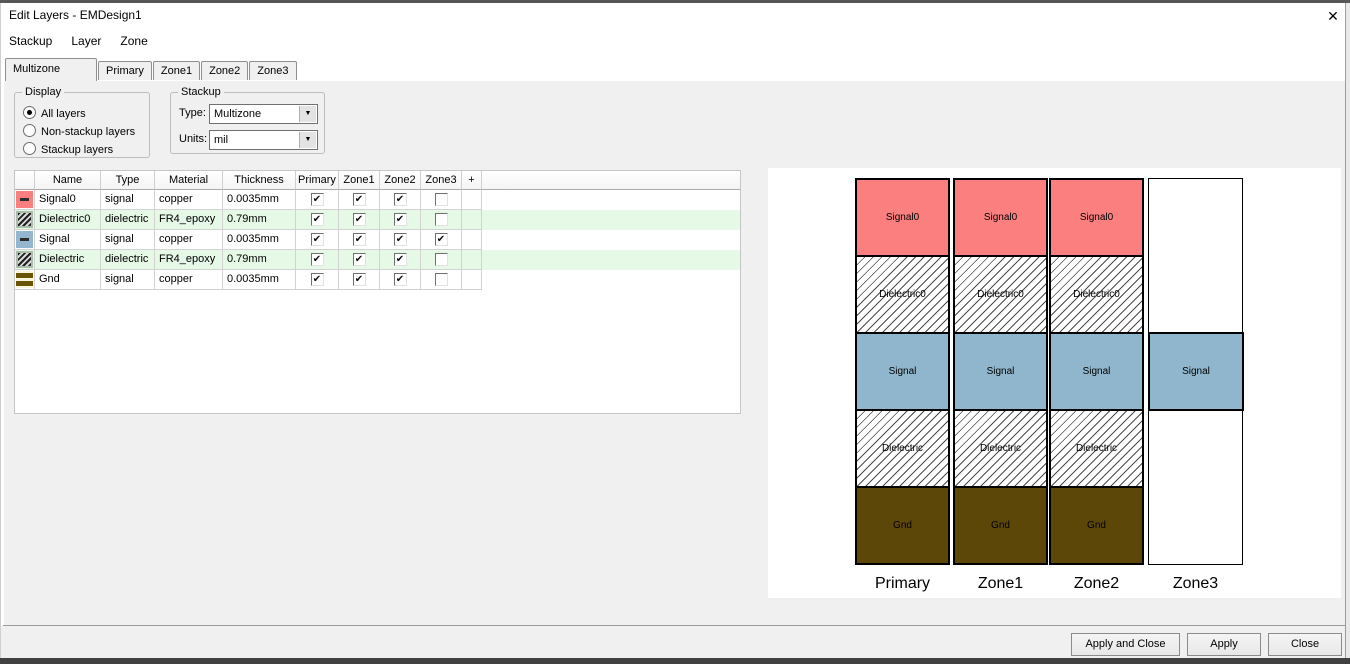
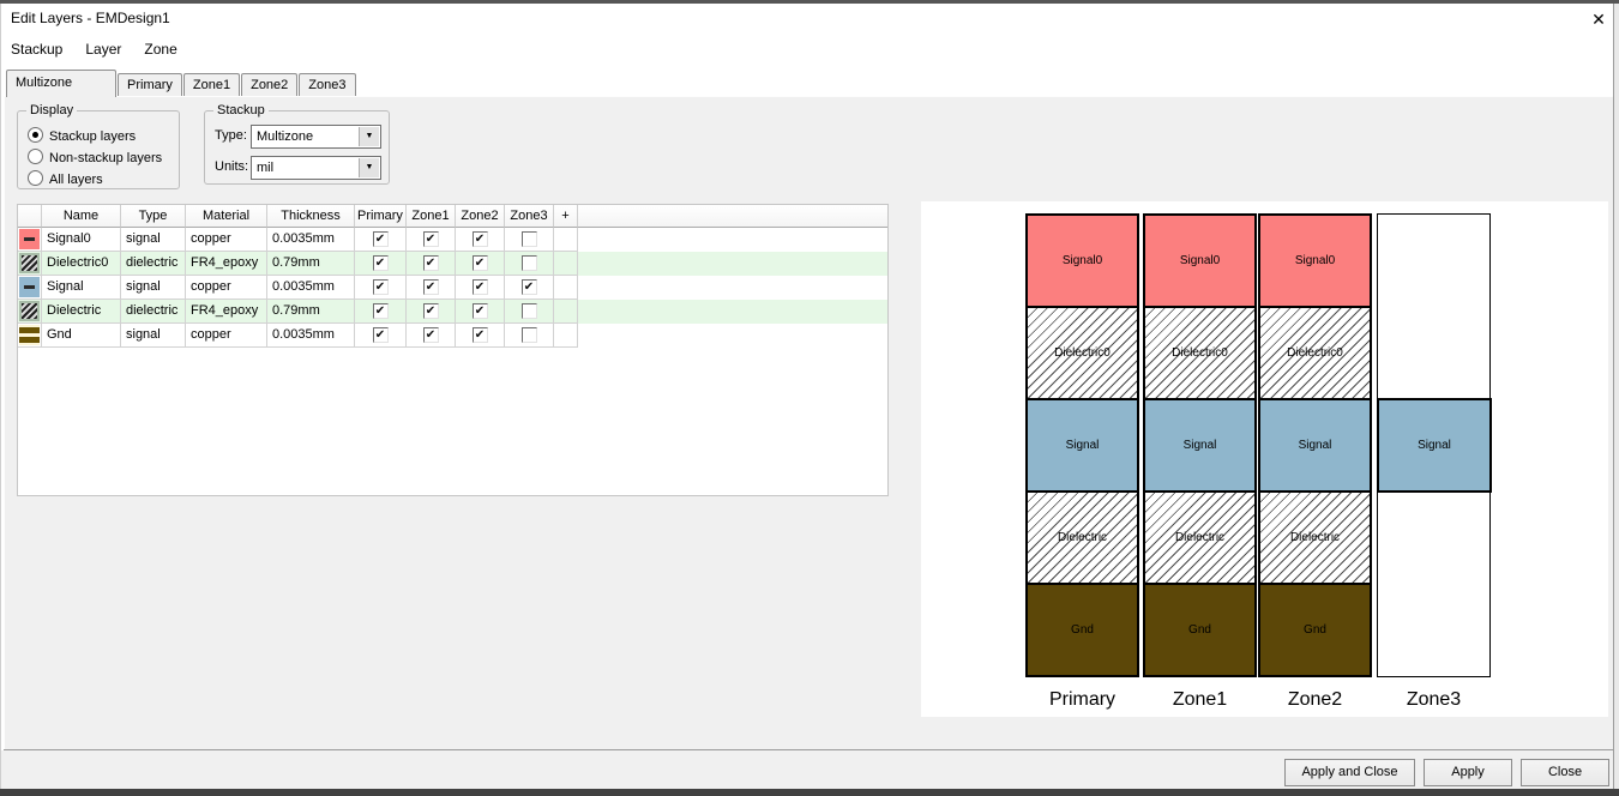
  Edit Layers - EMDesign1
  ✕
  Stackup Layer Zone
  Multizone
  Primary
  Zone1
  Zone2
  Zone3
  Display
- All layers
+ Stackup layers
  Non-stackup layers
- Stackup layers
+ All layers
  Stackup
  Type:
  Multizone
  Units:
  mil
  Name
  Type
  Material
  Thickness
  Primary
  Zone1
  Zone2
  Zone3
  +
  Signal0
  signal
  copper
  0.0035mm
  ✔
  ✔
  ✔
  Dielectric0
  dielectric
  FR4_epoxy
  0.79mm
  ✔
  ✔
  ✔
  Signal
  signal
  copper
  0.0035mm
  ✔
  ✔
  ✔
  ✔
  Dielectric
  dielectric
  FR4_epoxy
  0.79mm
  ✔
  ✔
  ✔
  Gnd
  signal
  copper
  0.0035mm
  ✔
  ✔
  ✔
  Signal0
  Dielectric0
  Signal
  Dielectric
  Gnd
  Primary
  Signal0
  Dielectric0
  Signal
  Dielectric
  Gnd
  Zone1
  Signal0
  Dielectric0
  Signal
  Dielectric
  Gnd
  Zone2
  Signal
  Zone3
  Apply and Close
  Apply
  Close
